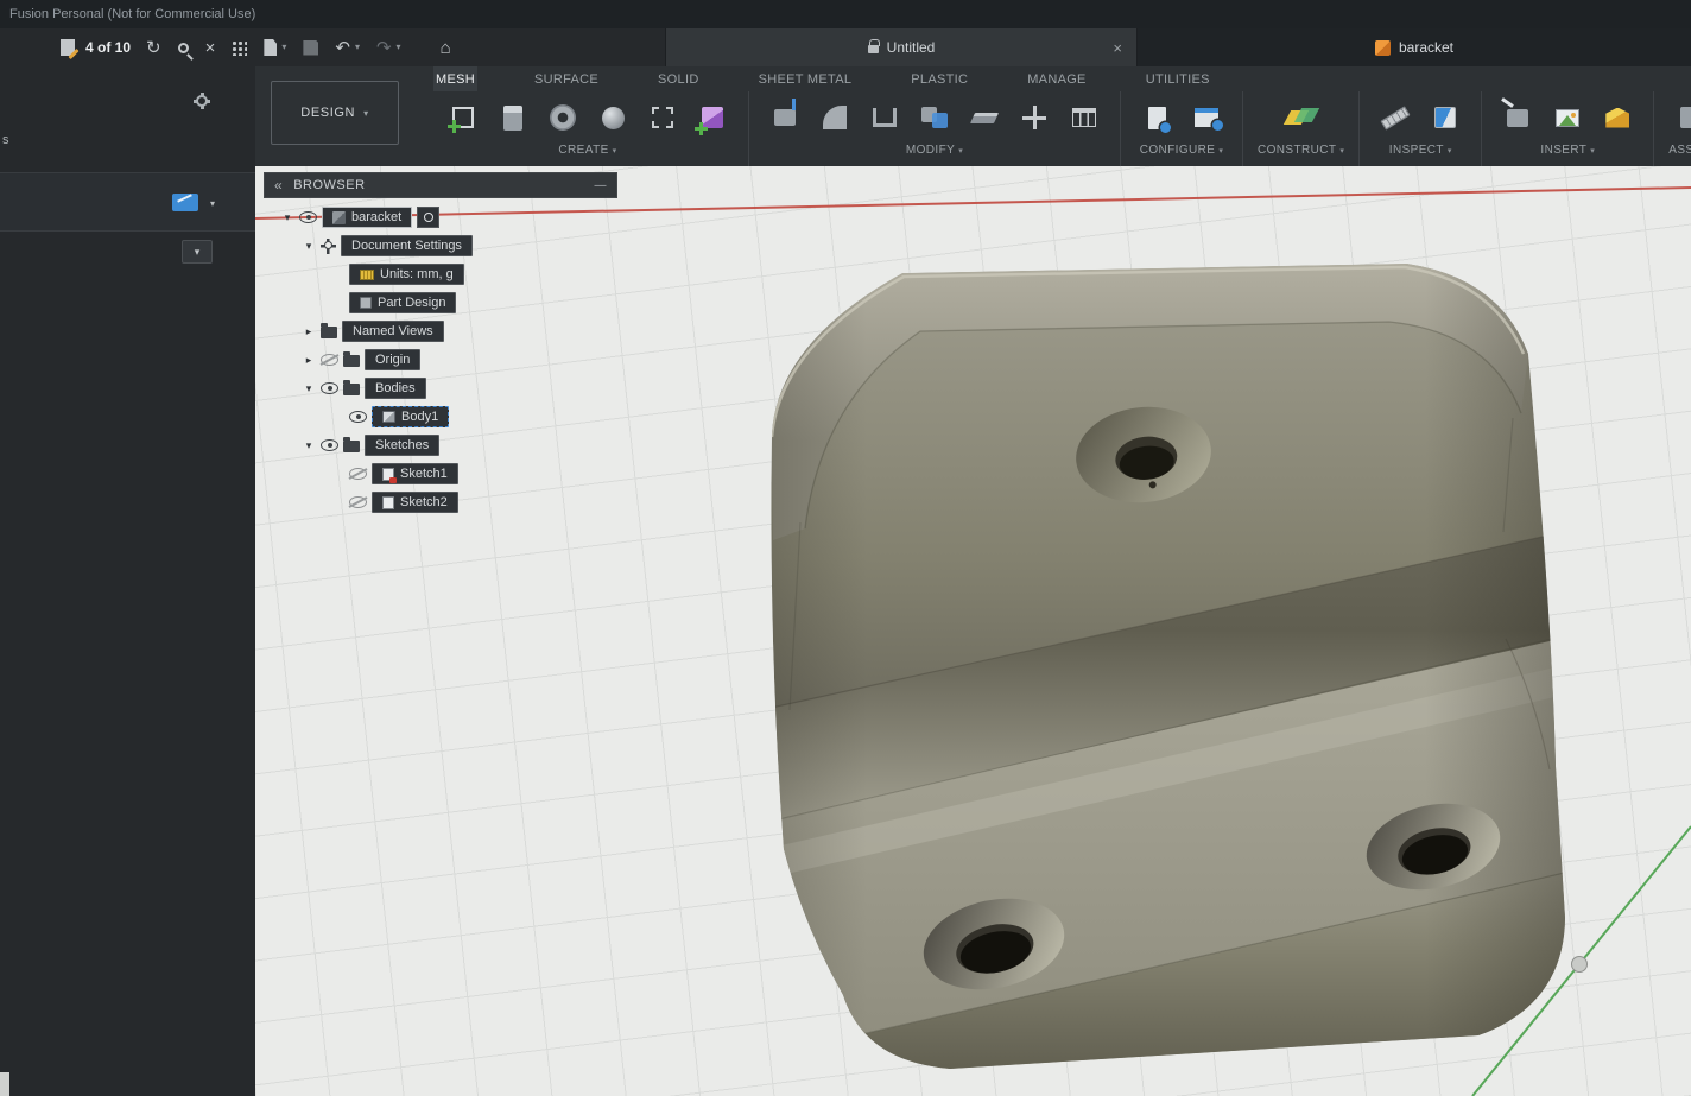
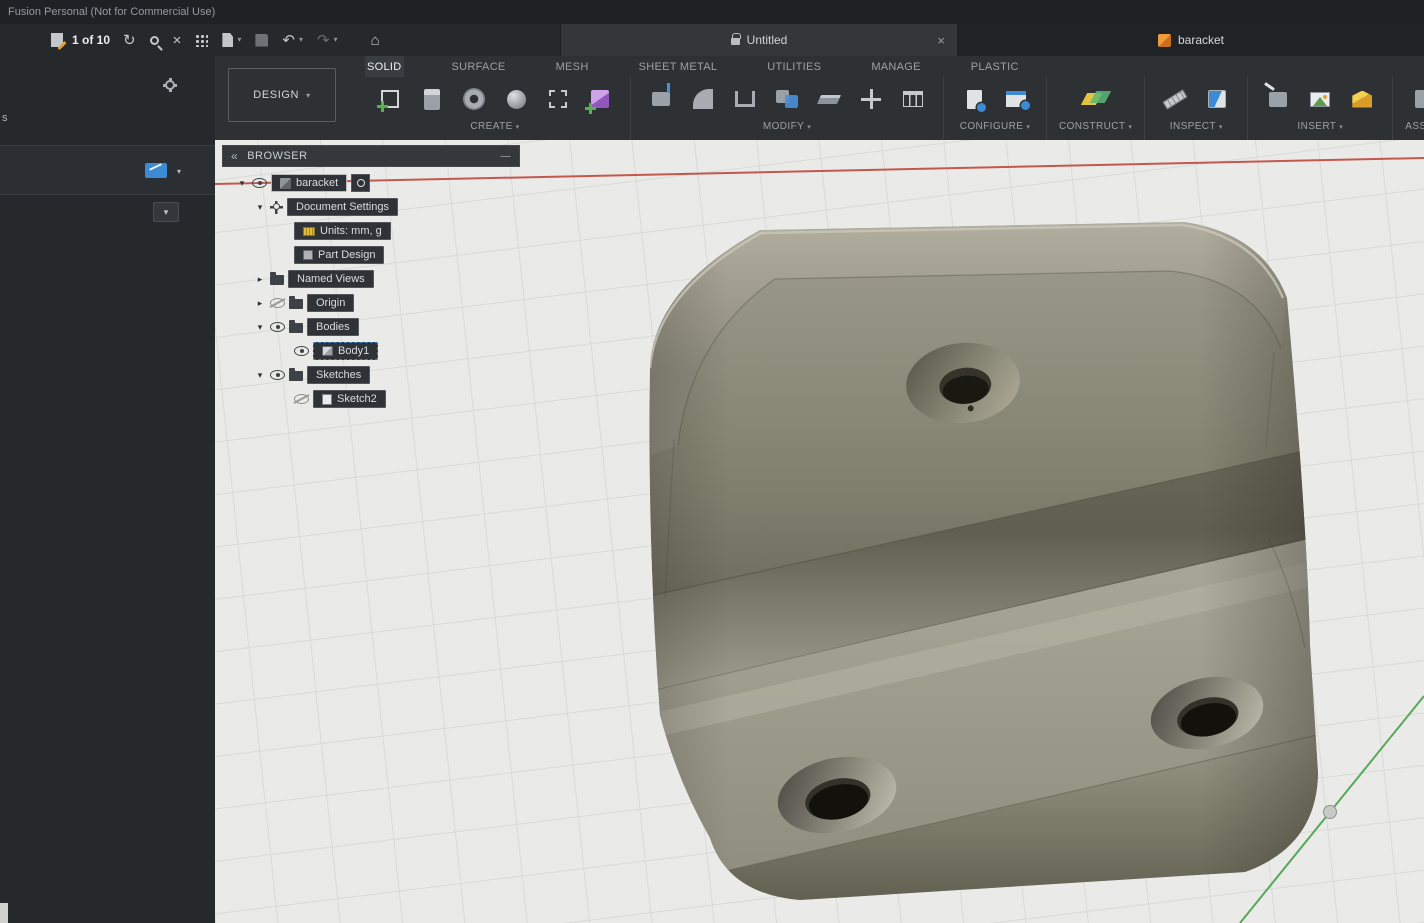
  Fusion Personal (Not for Commercial Use)
- 4 of 10
+ 1 of 10
  ↻
  ×
  ↶
  ↷
  ⌂
  Untitled
  ×
  baracket
  s
  ▾
  ▾
  DESIGN
- MESH
+ SOLID
  SURFACE
- SOLID
+ MESH
  SHEET METAL
- PLASTIC
+ UTILITIES
  MANAGE
- UTILITIES
+ PLASTIC
  CREATE
  MODIFY
  CONFIGURE
  CONSTRUCT
  INSPECT
  INSERT
  BROWSER
  ▾
  baracket
  ▾
  Document Settings
  Units: mm, g
  Part Design
  ▸
  Named Views
  ▸
  Origin
  ▾
  Bodies
  Body1
  ▾
  Sketches
- Sketch1
  Sketch2
